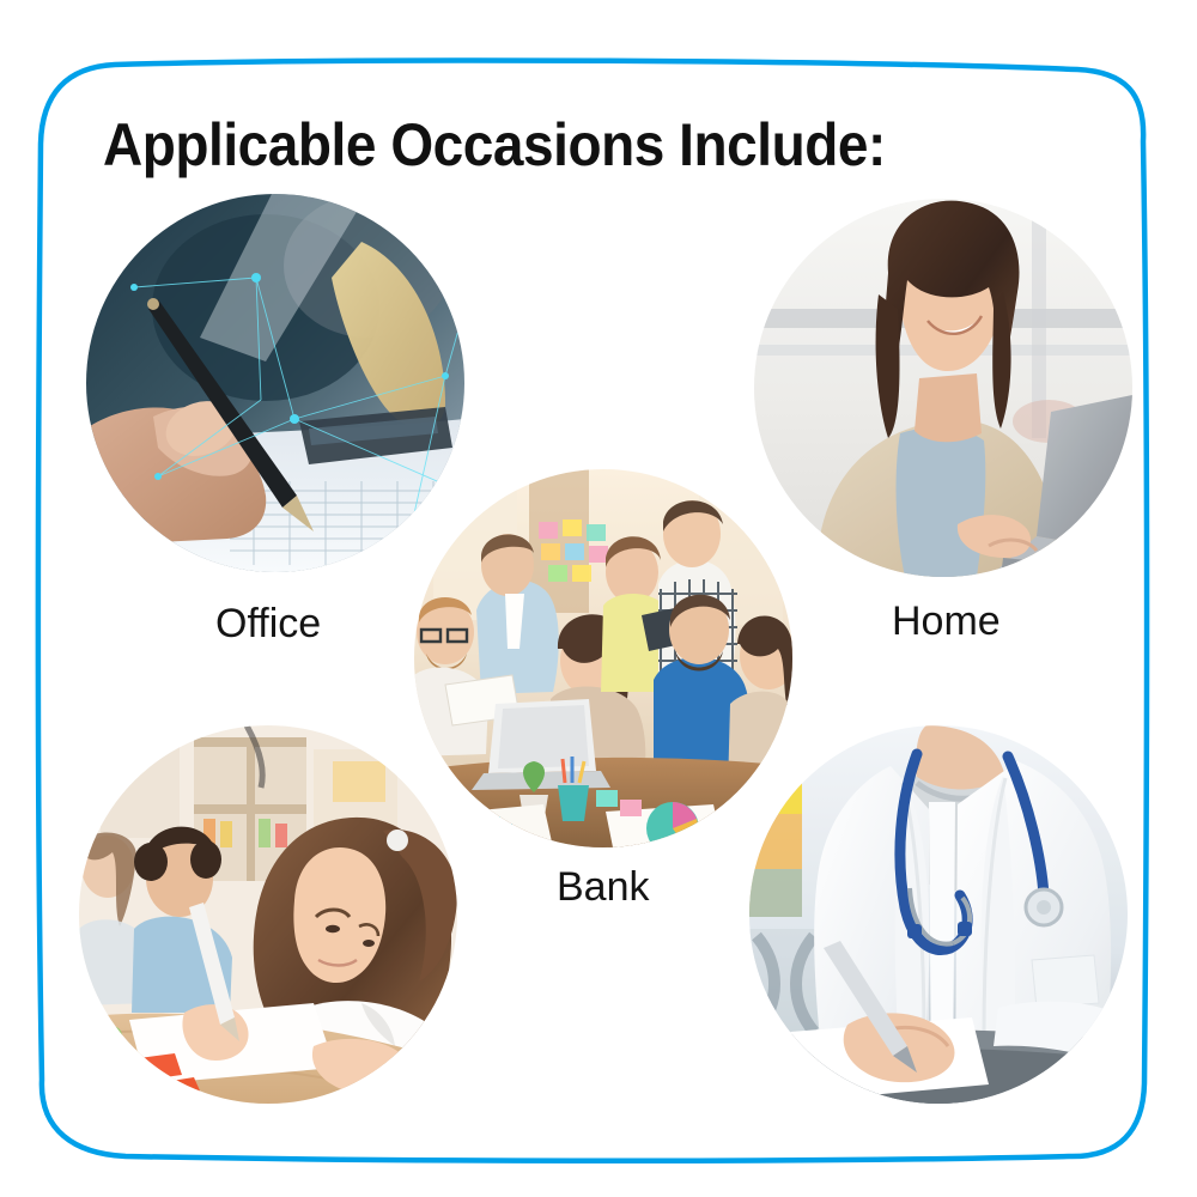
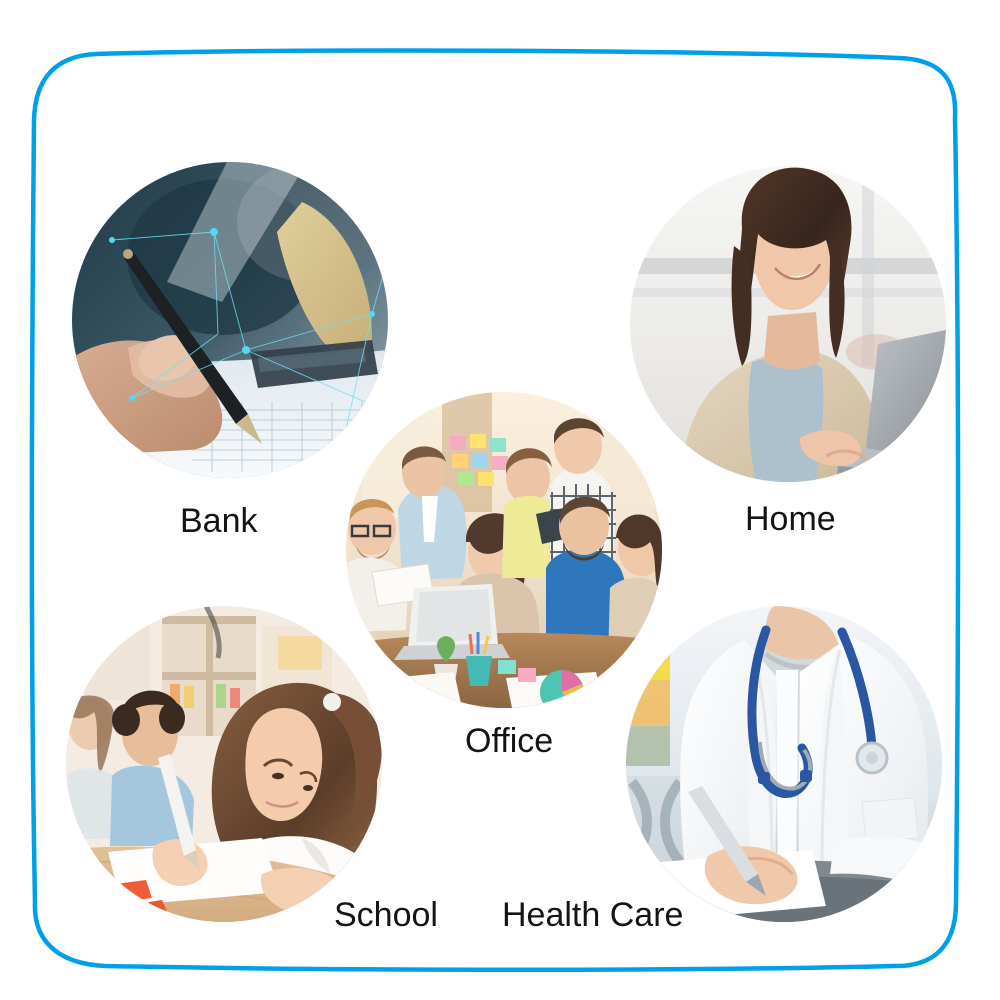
- Applicable Occasions Include:
- Office
+ Bank
  Home
- Bank
+ Office
+ School
+ Health Care
